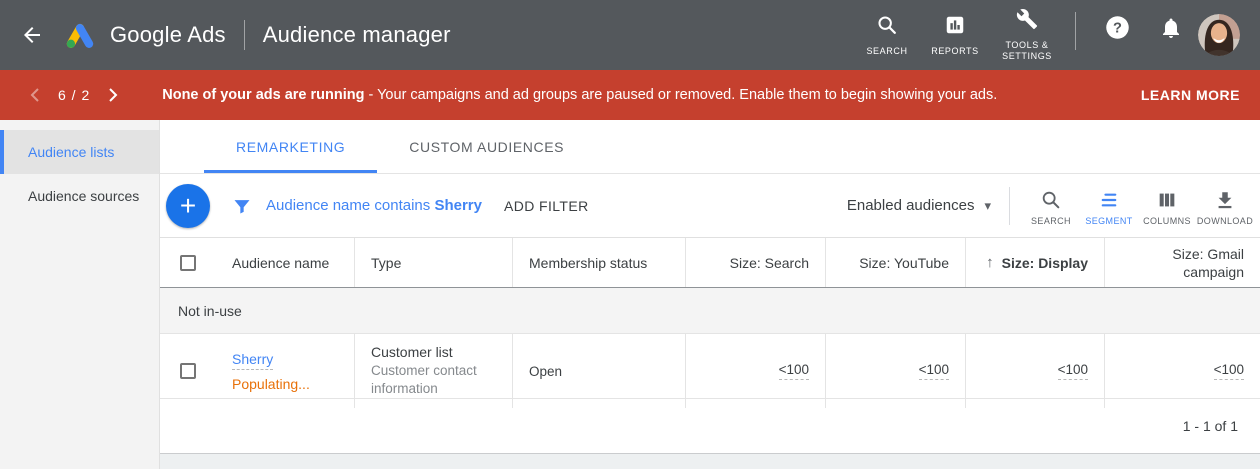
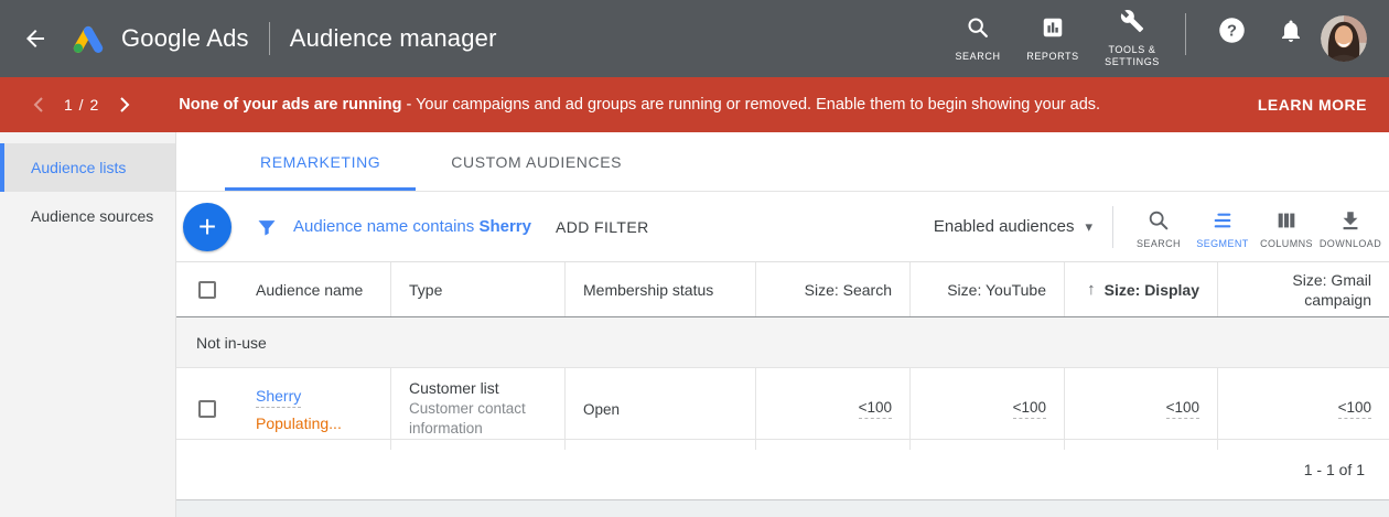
  Google Ads
  Audience manager
  SEARCH
  REPORTS
  TOOLS & SETTINGS
  ?
- 6 / 2
+ 1 / 2
- None of your ads are running - Your campaigns and ad groups are paused or removed. Enable them to begin showing your ads.
+ None of your ads are running - Your campaigns and ad groups are running or removed. Enable them to begin showing your ads.
  LEARN MORE
  Audience lists
  Audience sources
  REMARKETING
  CUSTOM AUDIENCES
  +
  Audience name contains Sherry
  ADD FILTER
  Enabled audiences
  ▾
  SEARCH
  SEGMENT
  COLUMNS
  DOWNLOAD
  Audience name
  Type
  Membership status
  Size: Search
  Size: YouTube
  ↑
  Size: Display
  Size: Gmail campaign
  Not in-use
  Sherry
  Populating...
  Customer list
  Customer contact information
  Open
  <100
  <100
  <100
  <100
  1 - 1 of 1
